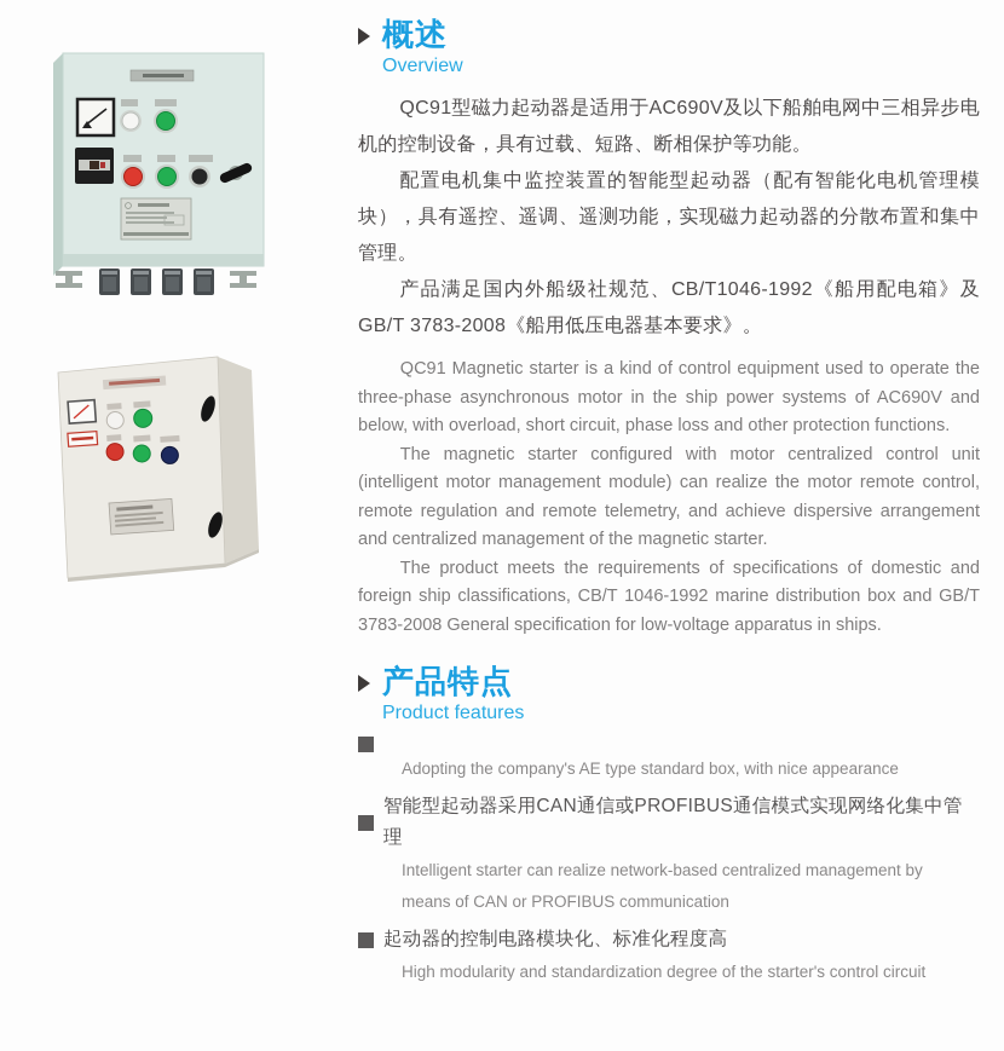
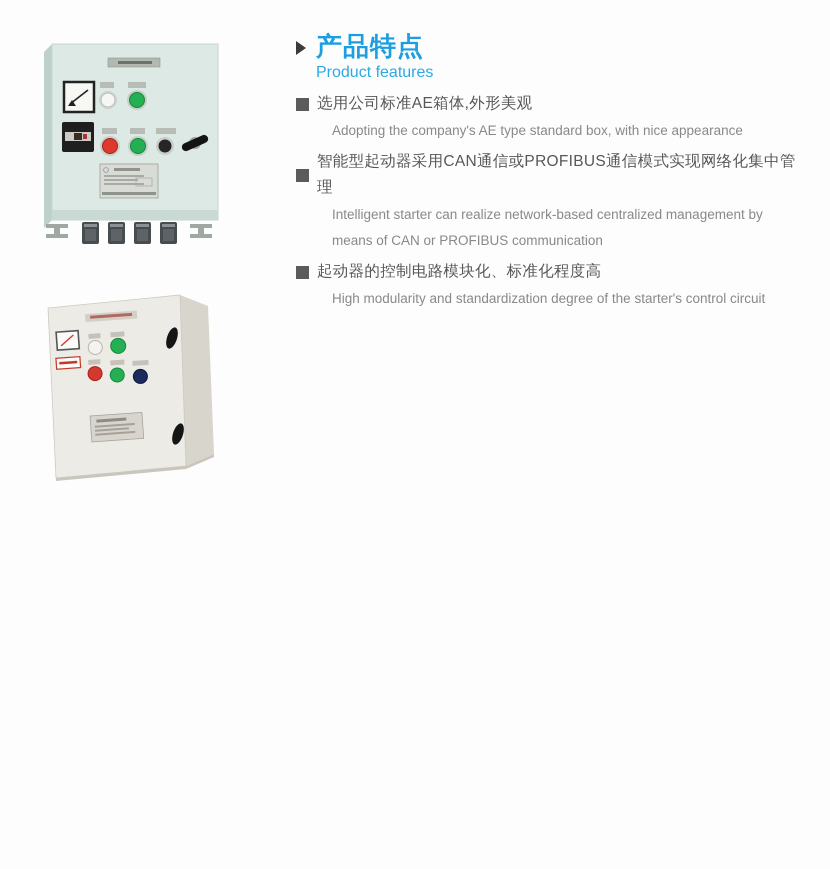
- 概述
- Overview
- QC91型磁力起动器是适用于AC690V及以下船舶电网中三相异步电机的控制设备，具有过载、短路、断相保护等功能。
- 配置电机集中监控装置的智能型起动器（配有智能化电机管理模块），具有遥控、遥调、遥测功能，实现磁力起动器的分散布置和集中管理。
- 产品满足国内外船级社规范、CB/T1046-1992《船用配电箱》及GB/T 3783-2008《船用低压电器基本要求》。
- QC91 Magnetic starter is a kind of control equipment used to operate the three-phase asynchronous motor in the ship power systems of AC690V and below, with overload, short circuit, phase loss and other protection functions.
- The magnetic starter configured with motor centralized control unit (intelligent motor management module) can realize the motor remote control, remote regulation and remote telemetry, and achieve dispersive arrangement and centralized management of the magnetic starter.
- The product meets the requirements of specifications of domestic and foreign ship classifications, CB/T 1046-1992 marine distribution box and GB/T 3783-2008 General specification for low-voltage apparatus in ships.
  产品特点
  Product features
+ 选用公司标准AE箱体,外形美观
  Adopting the company's AE type standard box, with nice appearance
  智能型起动器采用CAN通信或PROFIBUS通信模式实现网络化集中管理
  Intelligent starter can realize network-based centralized management by means of CAN or PROFIBUS communication
  起动器的控制电路模块化、标准化程度高
  High modularity and standardization degree of the starter's control circuit
